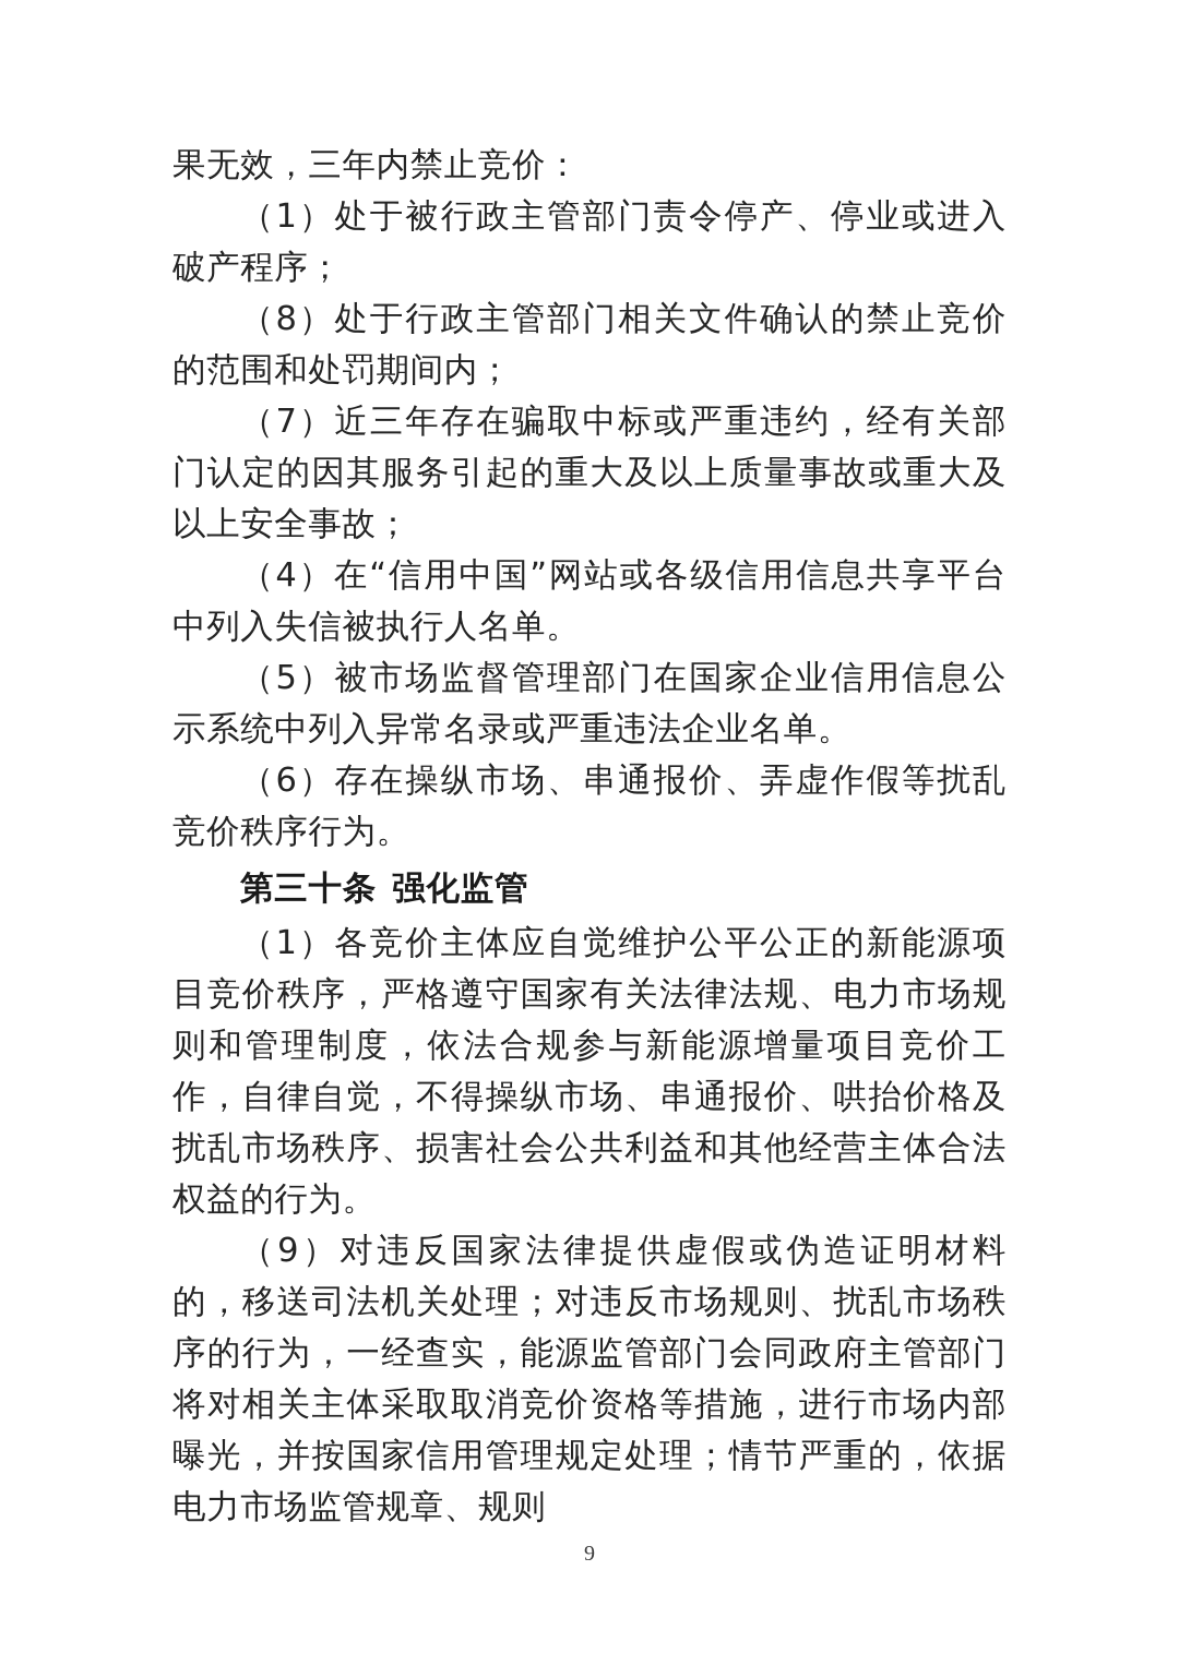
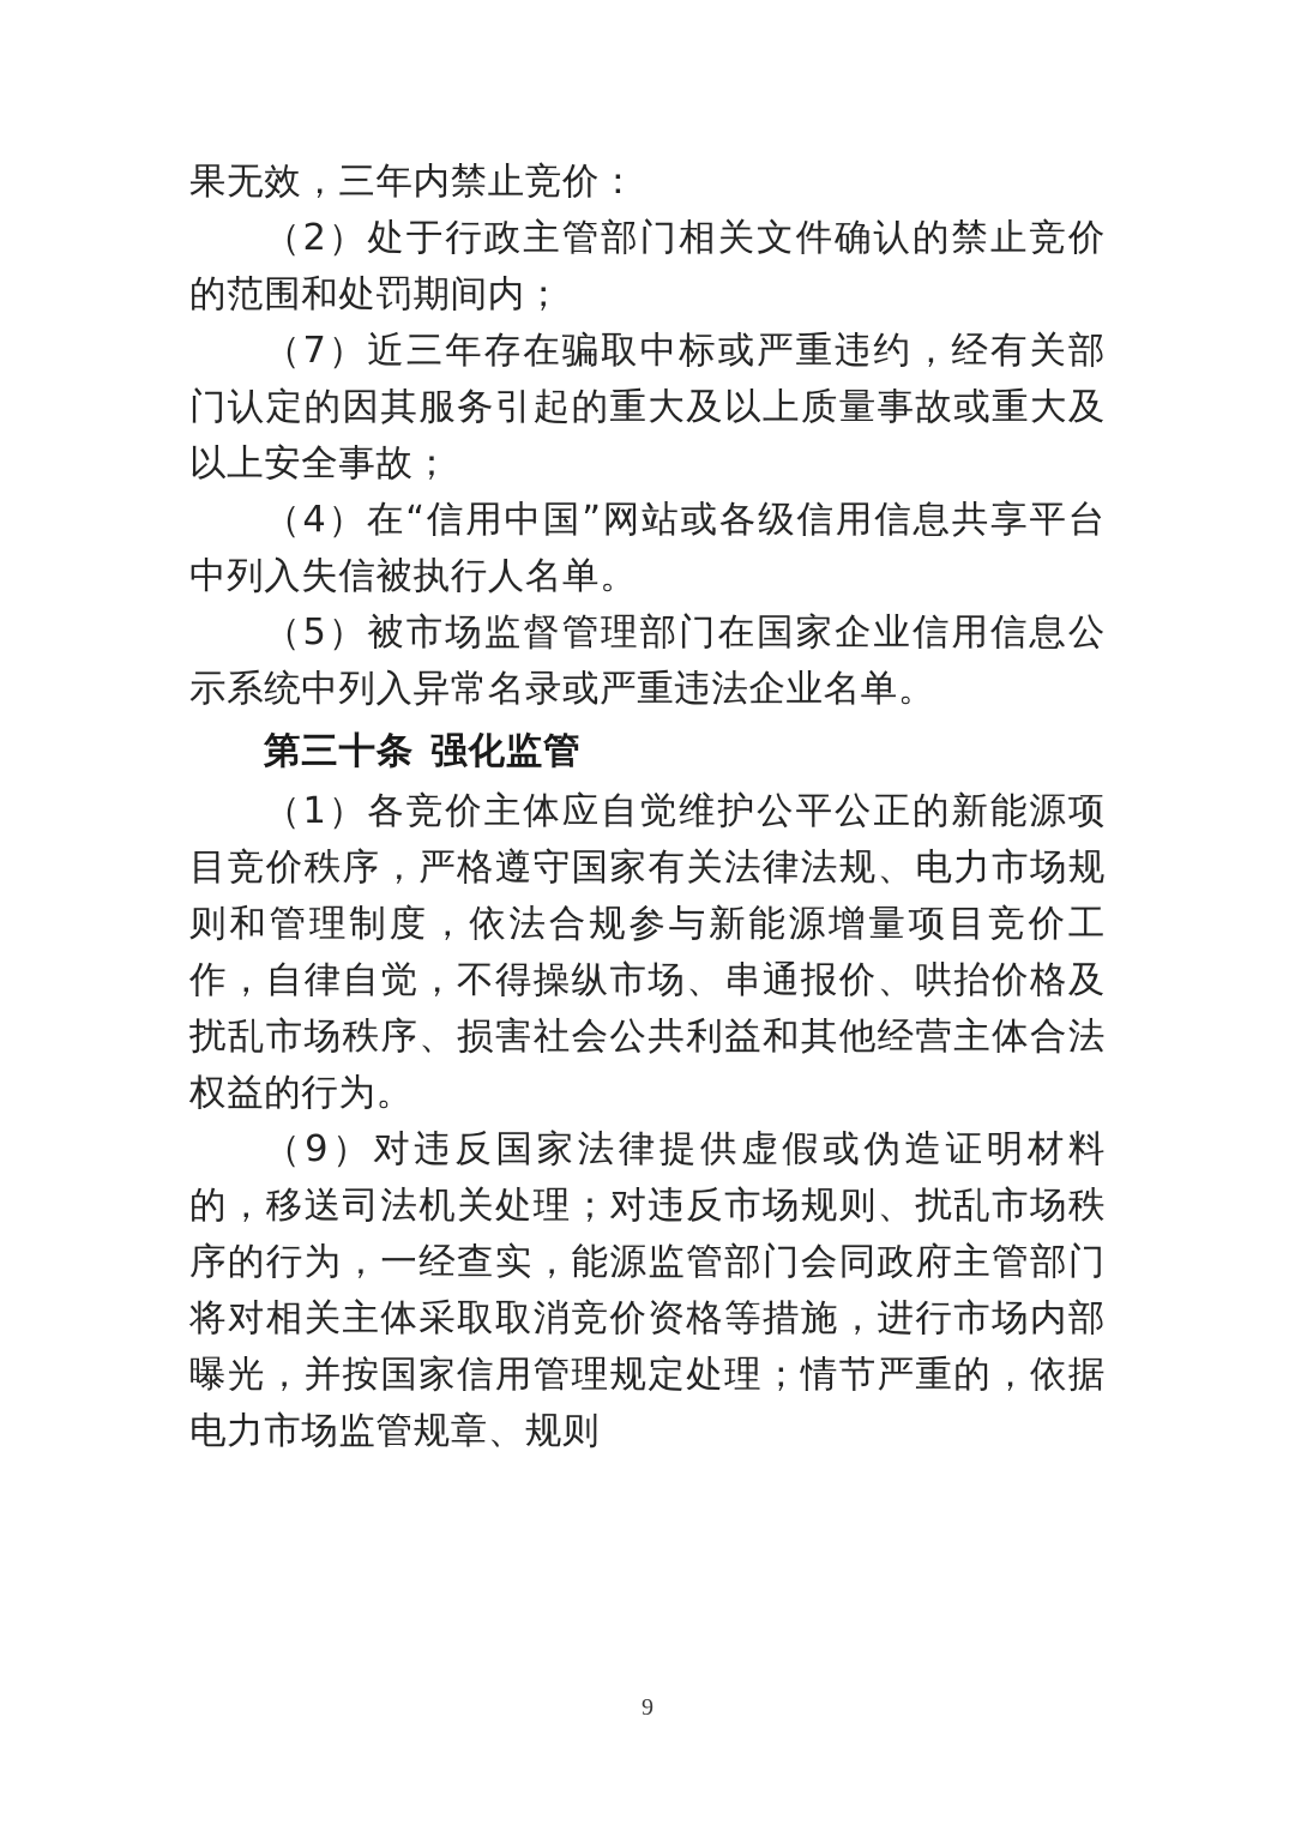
  果无效，三年内禁止竞价：
- （1）处于被行政主管部门责令停产、停业或进入破产程序；
- （8）处于行政主管部门相关文件确认的禁止竞价的范围和处罚期间内；
+ （2）处于行政主管部门相关文件确认的禁止竞价的范围和处罚期间内；
  （7）近三年存在骗取中标或严重违约，经有关部门认定的因其服务引起的重大及以上质量事故或重大及以上安全事故；
  （4）在“信用中国”网站或各级信用信息共享平台中列入失信被执行人名单。
  （5）被市场监督管理部门在国家企业信用信息公示系统中列入异常名录或严重违法企业名单。
- （6）存在操纵市场、串通报价、弄虚作假等扰乱竞价秩序行为。
  第三十条 强化监管
  （1）各竞价主体应自觉维护公平公正的新能源项目竞价秩序，严格遵守国家有关法律法规、电力市场规则和管理制度，依法合规参与新能源增量项目竞价工作，自律自觉，不得操纵市场、串通报价、哄抬价格及扰乱市场秩序、损害社会公共利益和其他经营主体合法权益的行为。
  （9）对违反国家法律提供虚假或伪造证明材料的，移送司法机关处理；对违反市场规则、扰乱市场秩序的行为，一经查实，能源监管部门会同政府主管部门将对相关主体采取取消竞价资格等措施，进行市场内部曝光，并按国家信用管理规定处理；情节严重的，依据电力市场监管规章、规则
  9
